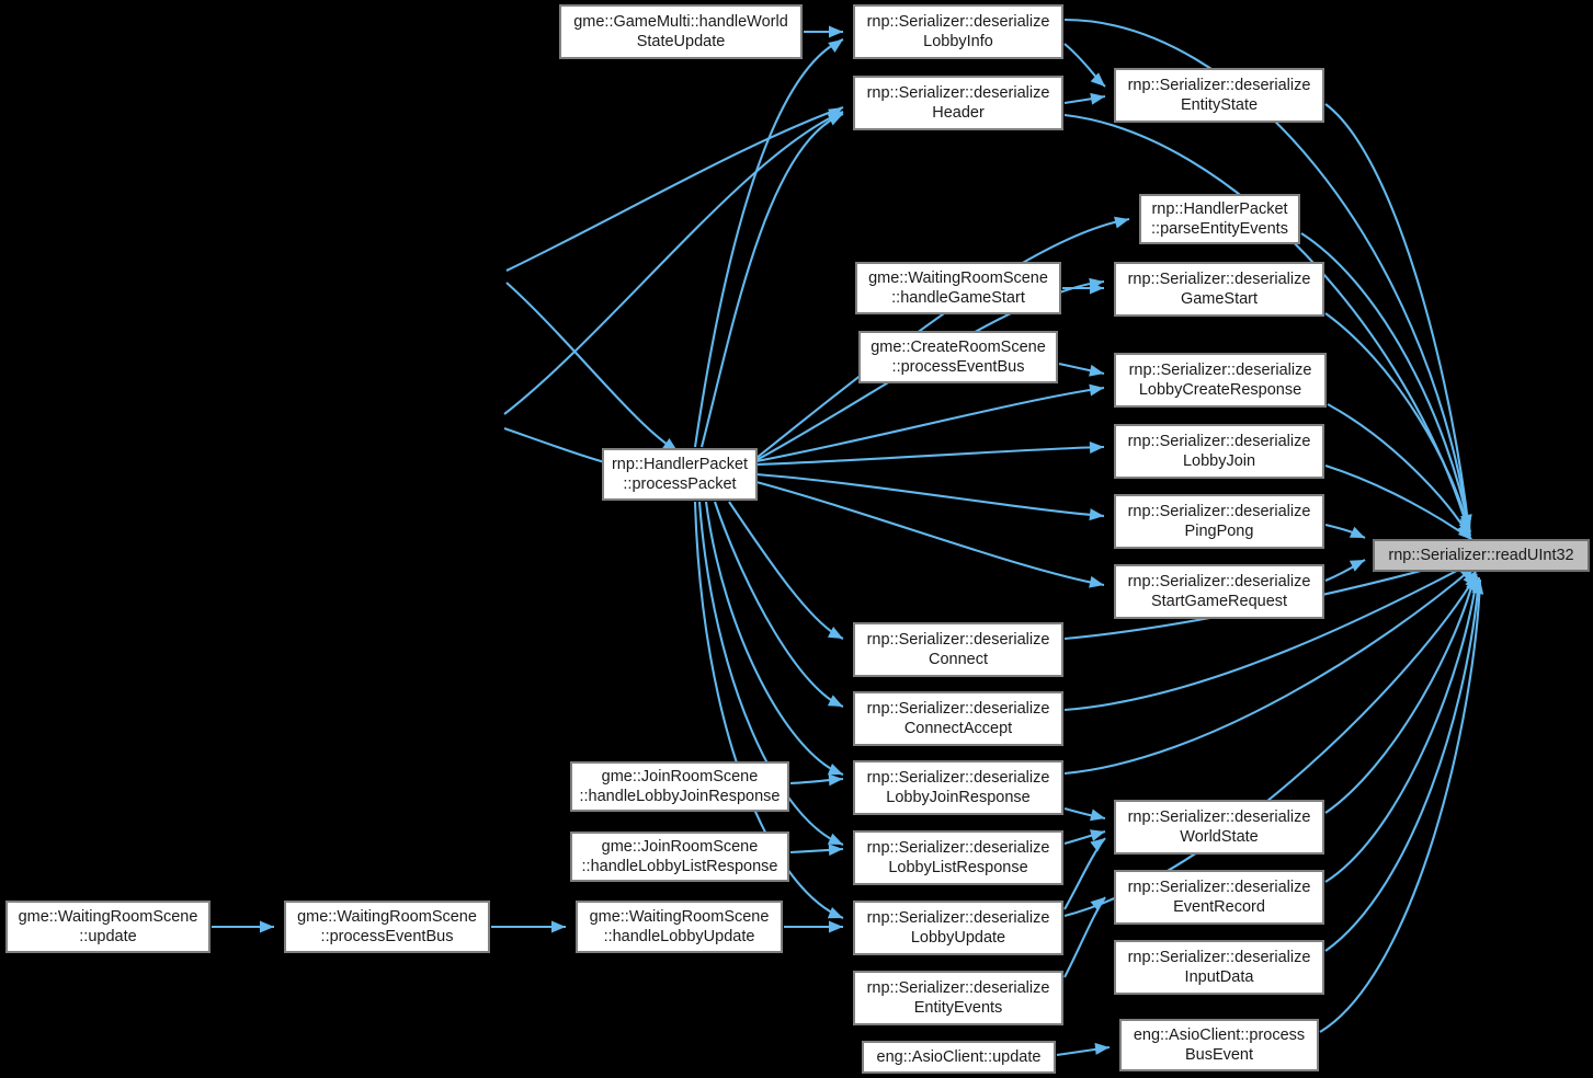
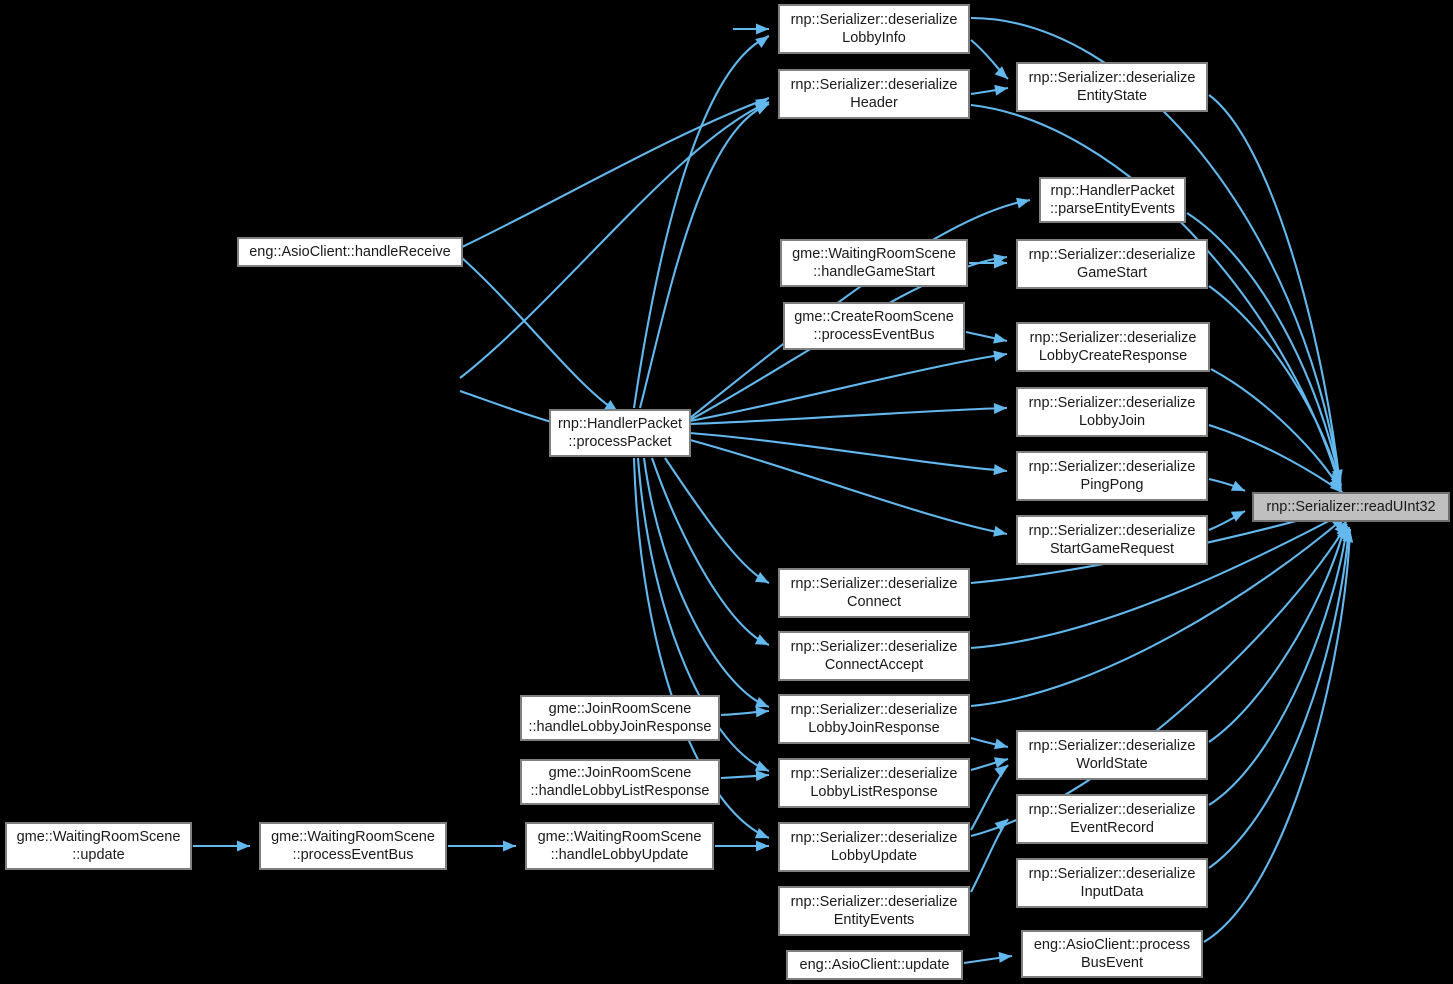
- gme::GameMulti::handleWorld
- StateUpdate
  rnp::Serializer::deserialize
  LobbyInfo
  rnp::Serializer::deserialize
  EntityState
  rnp::Serializer::deserialize
  Header
  rnp::HandlerPacket
  ::parseEntityEvents
+ eng::AsioClient::handleReceive
  gme::WaitingRoomScene
  ::handleGameStart
  rnp::Serializer::deserialize
  GameStart
  gme::CreateRoomScene
  ::processEventBus
  rnp::Serializer::deserialize
  LobbyCreateResponse
  rnp::Serializer::deserialize
  LobbyJoin
  rnp::HandlerPacket
  ::processPacket
  rnp::Serializer::deserialize
  PingPong
  rnp::Serializer::readUInt32
  rnp::Serializer::deserialize
  StartGameRequest
  rnp::Serializer::deserialize
  Connect
  rnp::Serializer::deserialize
  ConnectAccept
  gme::JoinRoomScene
  ::handleLobbyJoinResponse
  rnp::Serializer::deserialize
  LobbyJoinResponse
  rnp::Serializer::deserialize
  WorldState
  gme::JoinRoomScene
  ::handleLobbyListResponse
  rnp::Serializer::deserialize
  LobbyListResponse
  rnp::Serializer::deserialize
  EventRecord
  gme::WaitingRoomScene
  ::update
  gme::WaitingRoomScene
  ::processEventBus
  gme::WaitingRoomScene
  ::handleLobbyUpdate
  rnp::Serializer::deserialize
  LobbyUpdate
  rnp::Serializer::deserialize
  InputData
  rnp::Serializer::deserialize
  EntityEvents
  eng::AsioClient::process
  BusEvent
  eng::AsioClient::update
